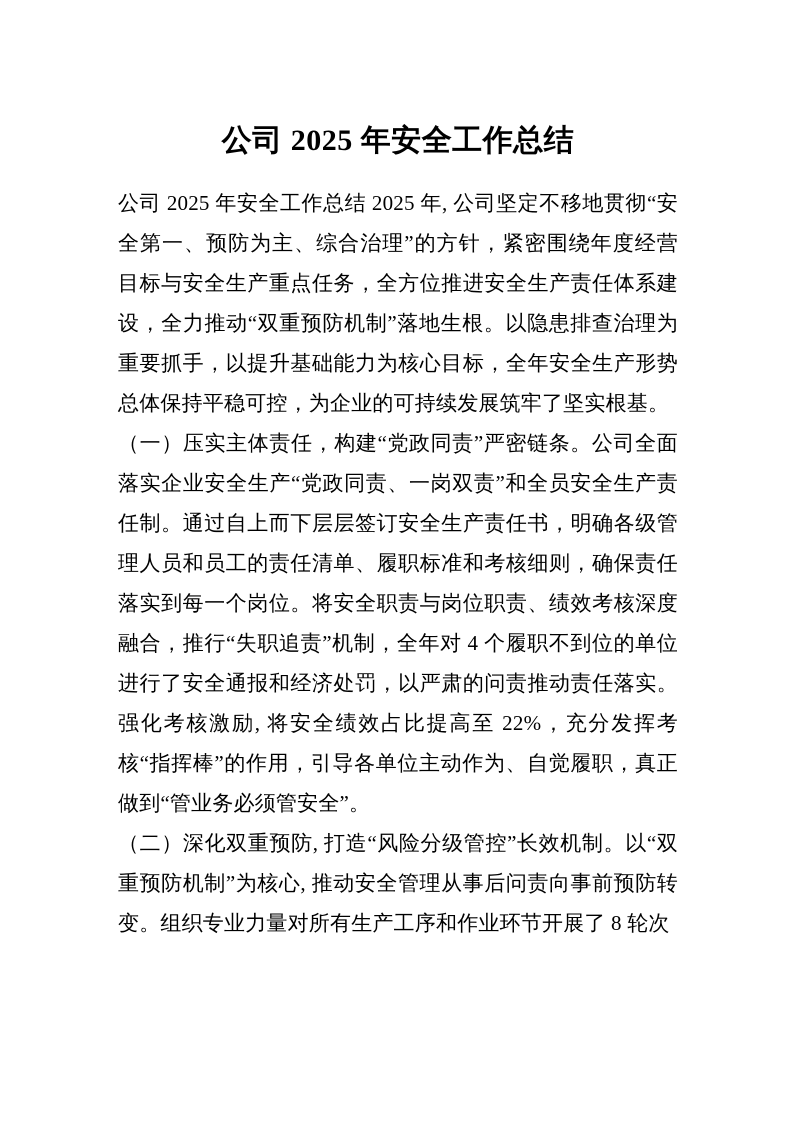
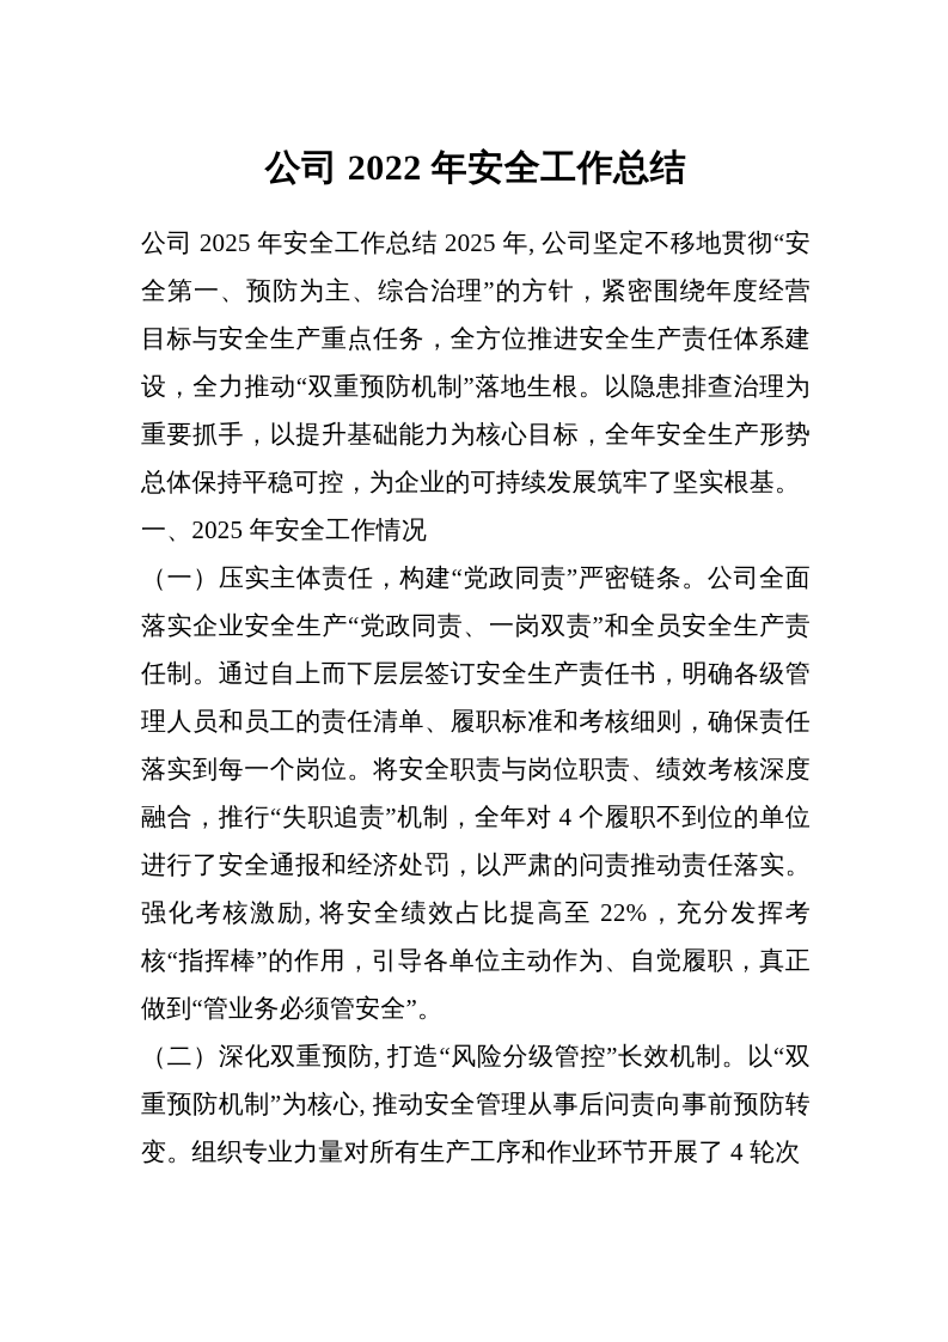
- 公司 2025 年安全工作总结
+ 公司 2022 年安全工作总结
  公司 2025 年安全工作总结 2025 年, 公司坚定不移地贯彻“安全第一、预防为主、综合治理”的方针，紧密围绕年度经营目标与安全生产重点任务，全方位推进安全生产责任体系建设，全力推动“双重预防机制”落地生根。以隐患排查治理为重要抓手，以提升基础能力为核心目标，全年安全生产形势总体保持平稳可控，为企业的可持续发展筑牢了坚实根基。
+ 一、2025 年安全工作情况
  （一）压实主体责任，构建“党政同责”严密链条。公司全面落实企业安全生产“党政同责、一岗双责”和全员安全生产责任制。通过自上而下层层签订安全生产责任书，明确各级管理人员和员工的责任清单、履职标准和考核细则，确保责任落实到每一个岗位。将安全职责与岗位职责、绩效考核深度融合，推行“失职追责”机制，全年对 4 个履职不到位的单位进行了安全通报和经济处罚，以严肃的问责推动责任落实。强化考核激励, 将安全绩效占比提高至 22%，充分发挥考核“指挥棒”的作用，引导各单位主动作为、自觉履职，真正做到“管业务必须管安全”。
- （二）深化双重预防, 打造“风险分级管控”长效机制。以“双重预防机制”为核心, 推动安全管理从事后问责向事前预防转变。组织专业力量对所有生产工序和作业环节开展了 8 轮次
+ （二）深化双重预防, 打造“风险分级管控”长效机制。以“双重预防机制”为核心, 推动安全管理从事后问责向事前预防转变。组织专业力量对所有生产工序和作业环节开展了 4 轮次
